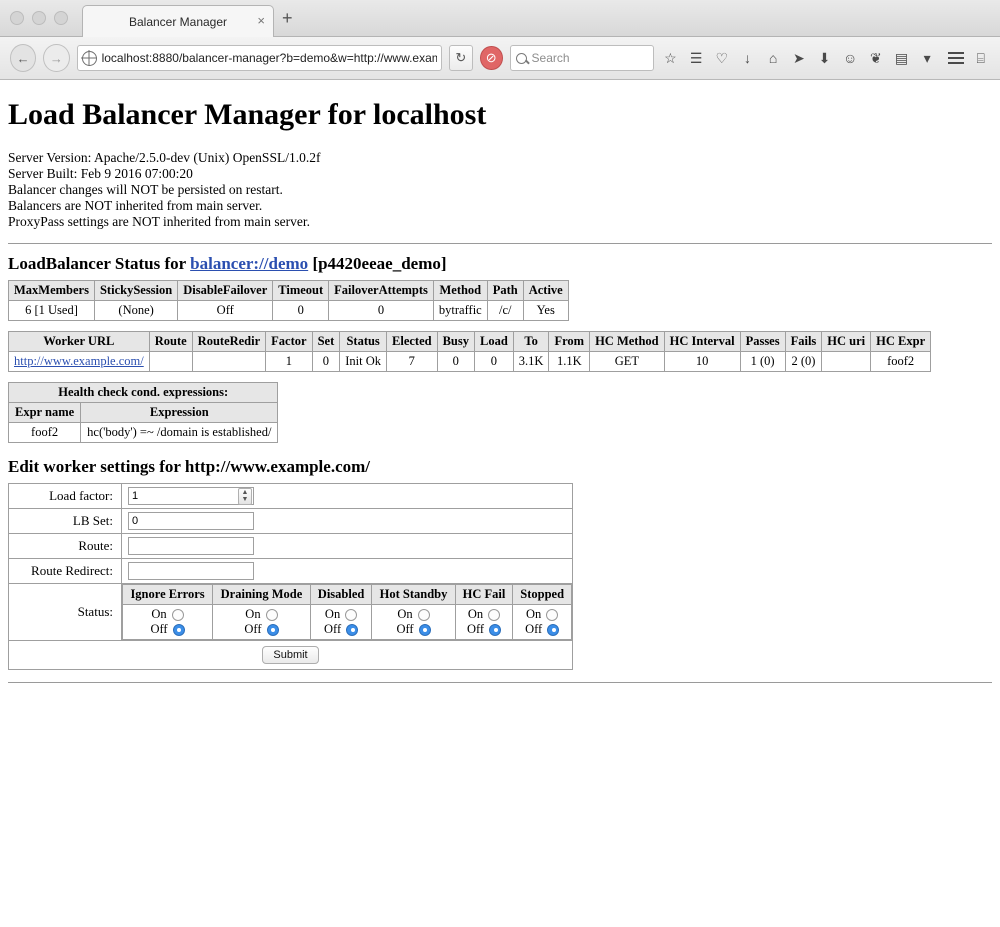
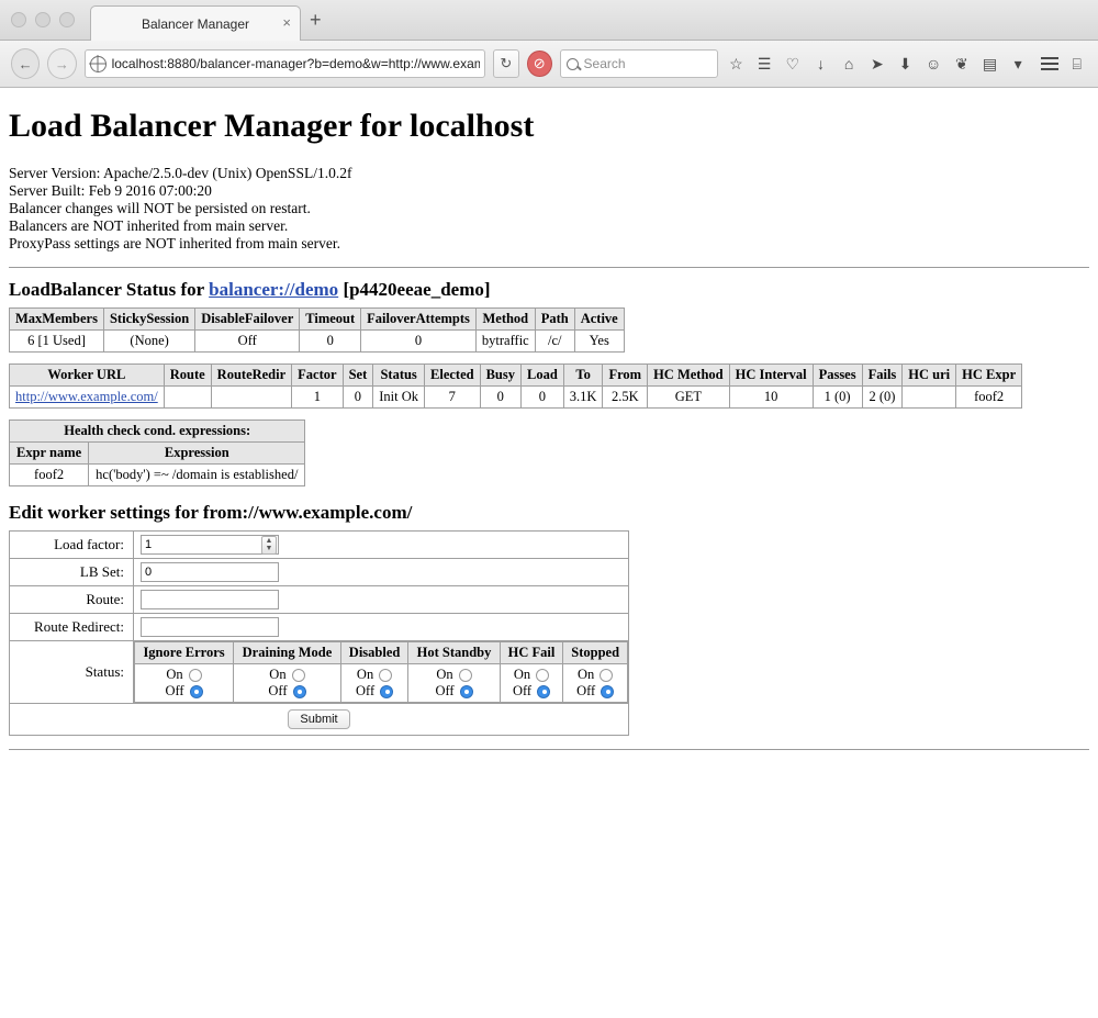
  Balancer Manager
  ×
  +
  ←
  →
  localhost:8880/balancer-manager?b=demo&w=http://www.exa
  ↻
  ⊘
  Search
  ☆
  ☰
  ♡
  ↓
  ⌂
  ➤
  ⬇
  ☺
  ❦
  ▤
  ▾
  ⌸
  Load Balancer Manager for localhost
  Server Version: Apache/2.5.0-dev (Unix) OpenSSL/1.0.2f
  Server Built: Feb 9 2016 07:00:20
  Balancer changes will NOT be persisted on restart.
  Balancers are NOT inherited from main server.
  ProxyPass settings are NOT inherited from main server.
  LoadBalancer Status for balancer://demo [p4420eeae_demo]
  MaxMembers	StickySession	DisableFailover	Timeout	FailoverAttempts	Method	Path	Active
  6 [1 Used]	(None)	Off	0	0	bytraffic	/c/	Yes
  Worker URL	Route	RouteRedir	Factor	Set	Status	Elected	Busy	Load	To	From	HC Method	HC Interval	Passes	Fails	HC uri	HC Expr
- http://www.example.com/			1	0	Init Ok	7	0	0	3.1K	1.1K	GET	10	1 (0)	2 (0)		foof2
+ http://www.example.com/			1	0	Init Ok	7	0	0	3.1K	2.5K	GET	10	1 (0)	2 (0)		foof2
  Health check cond. expressions:
  Expr name	Expression
  foof2	hc('body') =~ /domain is established/
- Edit worker settings for http://www.example.com/
+ Edit worker settings for from://www.example.com/
  Load factor:	1 ▲▼
  LB Set:	0
  Route:
  Route Redirect:
  Status:
  Ignore Errors	Draining Mode	Disabled	Hot Standby	HC Fail	Stopped
  On Off	On Off	On Off	On Off	On Off	On Off
  Submit
